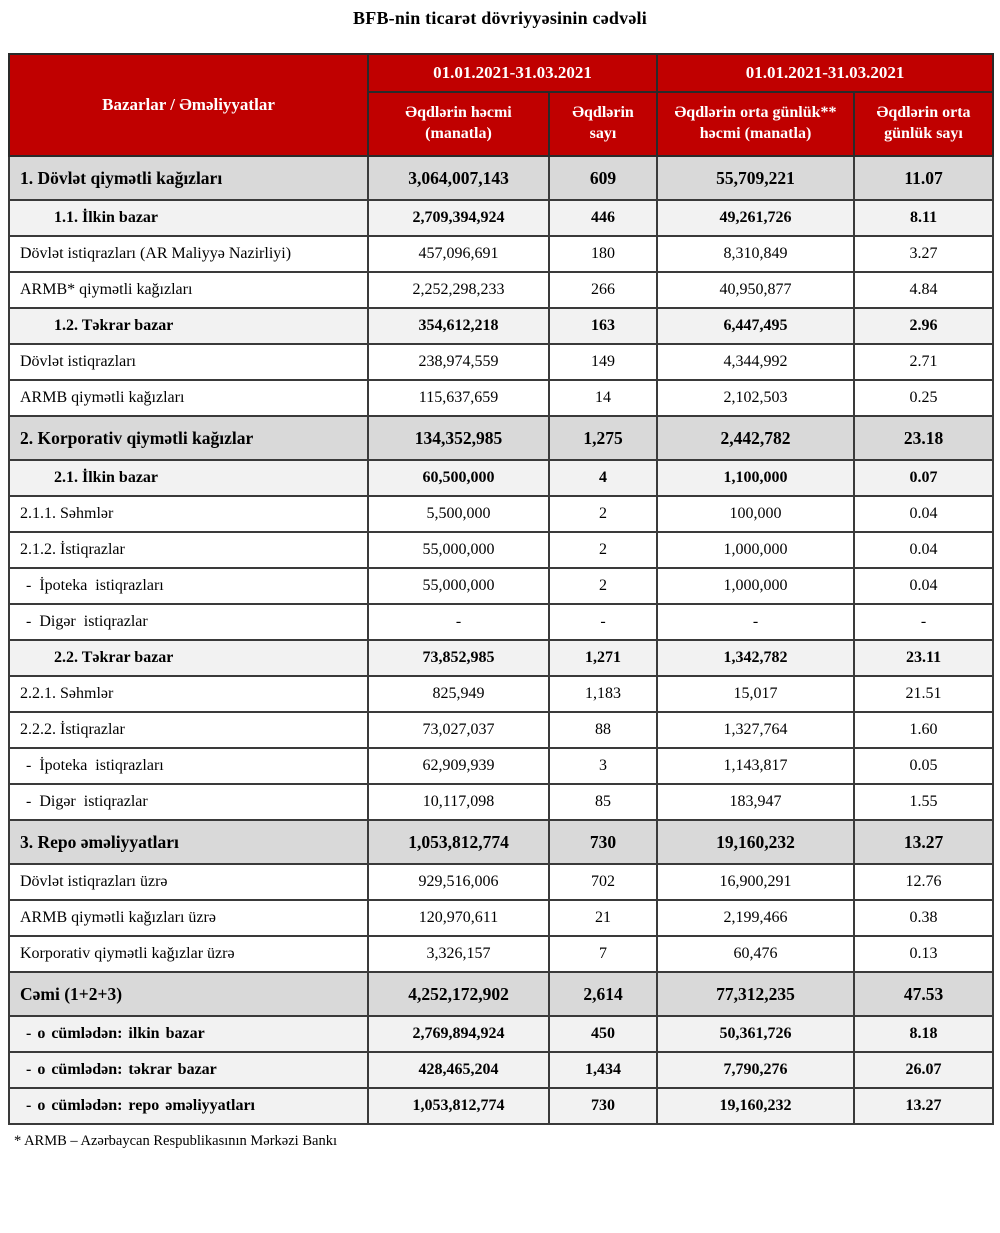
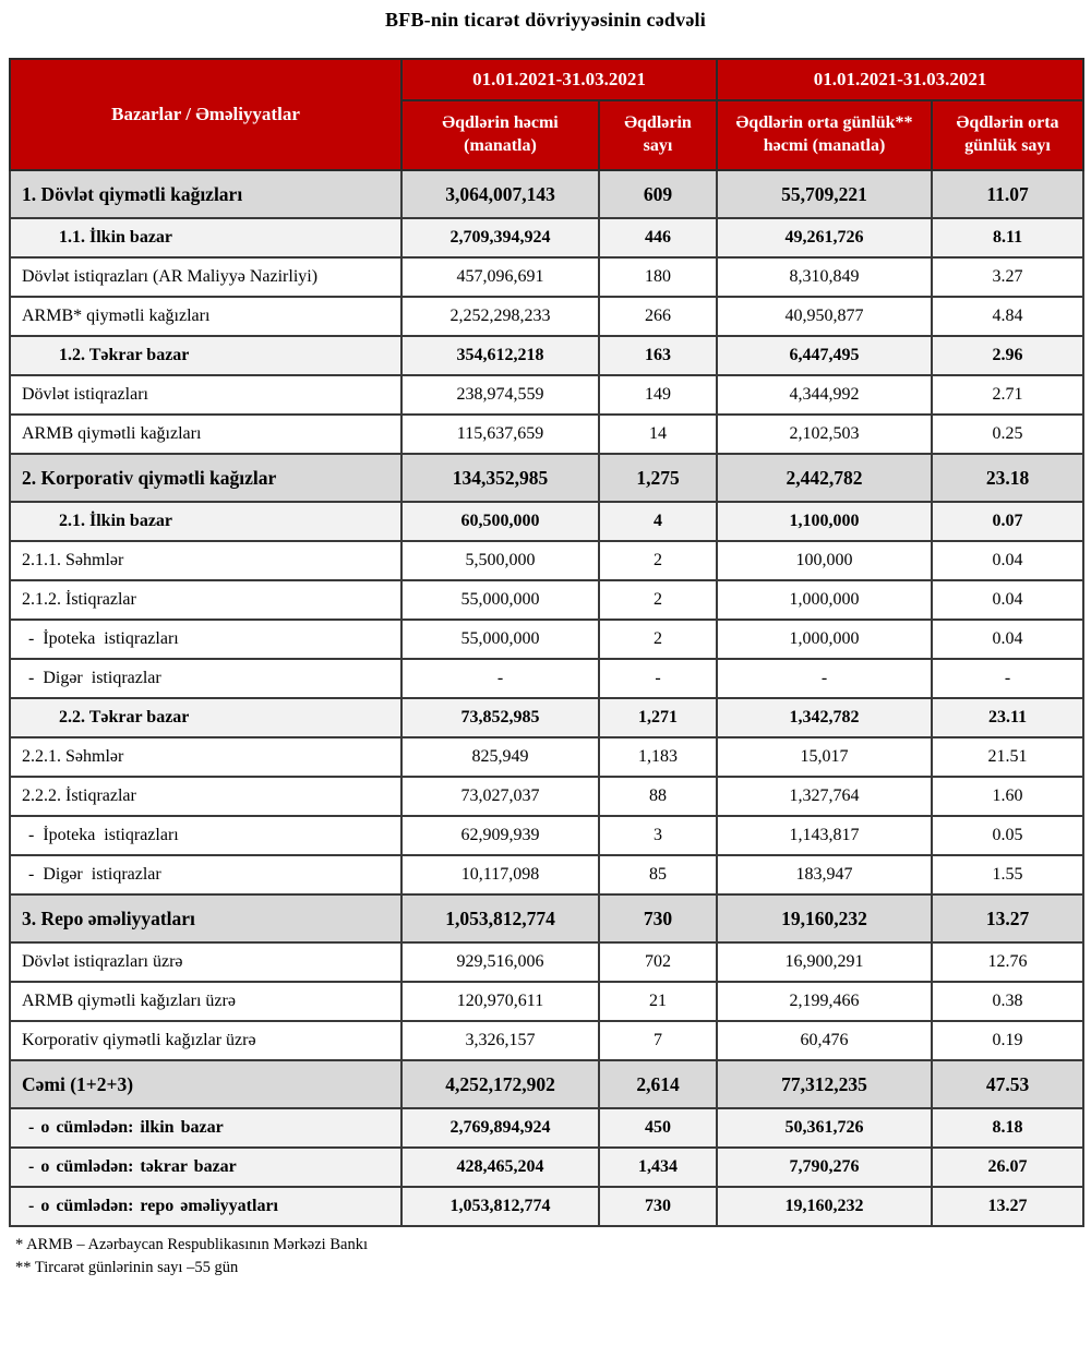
  BFB-nin ticarət dövriyyəsinin cədvəli
  Bazarlar / Əməliyyatlar	01.01.2021-31.03.2021	01.01.2021-31.03.2021
  Əqdlərin həcmi (manatla)	Əqdlərin sayı	Əqdlərin orta günlük** həcmi (manatla)	Əqdlərin orta günlük sayı
  1. Dövlət qiymətli kağızları	3,064,007,143	609	55,709,221	11.07
  1.1. İlkin bazar	2,709,394,924	446	49,261,726	8.11
  Dövlət istiqrazları (AR Maliyyə Nazirliyi)	457,096,691	180	8,310,849	3.27
  ARMB* qiymətli kağızları	2,252,298,233	266	40,950,877	4.84
  1.2. Təkrar bazar	354,612,218	163	6,447,495	2.96
  Dövlət istiqrazları	238,974,559	149	4,344,992	2.71
  ARMB qiymətli kağızları	115,637,659	14	2,102,503	0.25
  2. Korporativ qiymətli kağızlar	134,352,985	1,275	2,442,782	23.18
  2.1. İlkin bazar	60,500,000	4	1,100,000	0.07
  2.1.1. Səhmlər	5,500,000	2	100,000	0.04
  2.1.2. İstiqrazlar	55,000,000	2	1,000,000	0.04
  - İpoteka istiqrazları	55,000,000	2	1,000,000	0.04
  - Digər istiqrazlar	-	-	-	-
  2.2. Təkrar bazar	73,852,985	1,271	1,342,782	23.11
  2.2.1. Səhmlər	825,949	1,183	15,017	21.51
  2.2.2. İstiqrazlar	73,027,037	88	1,327,764	1.60
  - İpoteka istiqrazları	62,909,939	3	1,143,817	0.05
  - Digər istiqrazlar	10,117,098	85	183,947	1.55
  3. Repo əməliyyatları	1,053,812,774	730	19,160,232	13.27
  Dövlət istiqrazları üzrə	929,516,006	702	16,900,291	12.76
  ARMB qiymətli kağızları üzrə	120,970,611	21	2,199,466	0.38
- Korporativ qiymətli kağızlar üzrə	3,326,157	7	60,476	0.13
+ Korporativ qiymətli kağızlar üzrə	3,326,157	7	60,476	0.19
  Cəmi (1+2+3)	4,252,172,902	2,614	77,312,235	47.53
  - o cümlədən: ilkin bazar	2,769,894,924	450	50,361,726	8.18
  - o cümlədən: təkrar bazar	428,465,204	1,434	7,790,276	26.07
  - o cümlədən: repo əməliyyatları	1,053,812,774	730	19,160,232	13.27
  * ARMB – Azərbaycan Respublikasının Mərkəzi Bankı
+ ** Tircarət günlərinin sayı –55 gün
